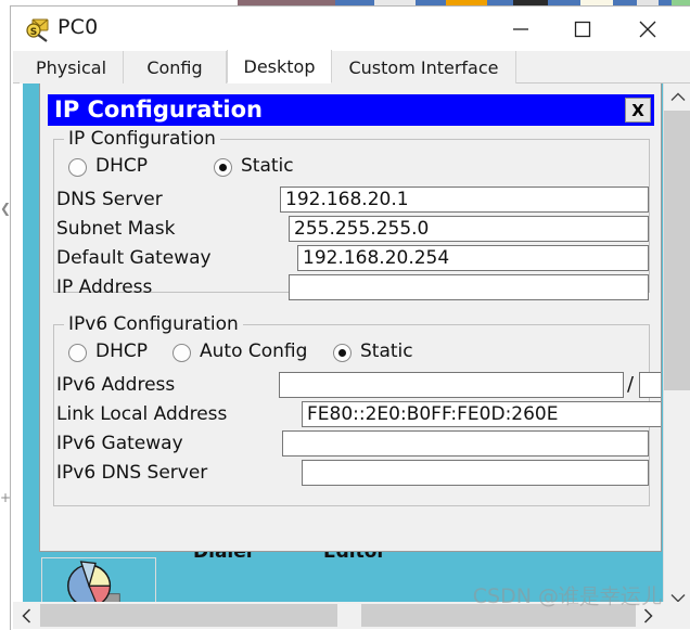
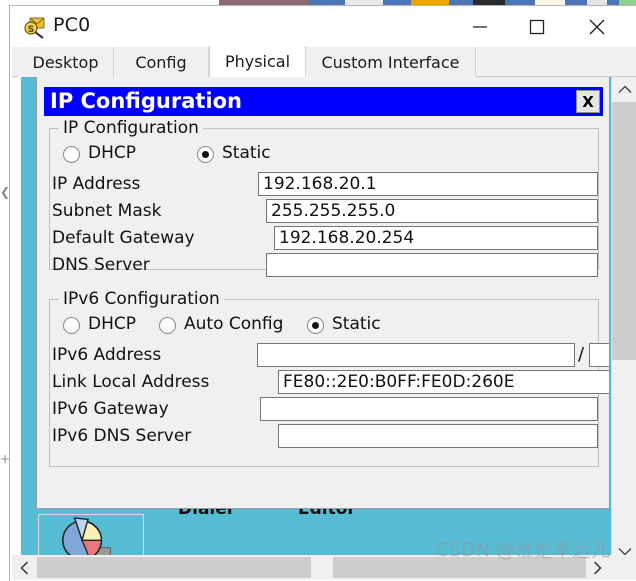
  ❮
  +
  S
  PC0
- Physical
+ Desktop
  Config
- Desktop
+ Physical
  Custom Interface
  Dialer
  Editor
  IP Configuration
  X
  IP Configuration
  DHCP
  Static
- DNS Server
+ IP Address
  192.168.20.1
  Subnet Mask
  255.255.255.0
  Default Gateway
  192.168.20.254
- IP Address
+ DNS Server
  IPv6 Configuration
  DHCP
  Auto Config
  Static
  IPv6 Address
  /
  Link Local Address
  FE80::2E0:B0FF:FE0D:260E
  IPv6 Gateway
  IPv6 DNS Server
  CSDN @谁是幸运儿
